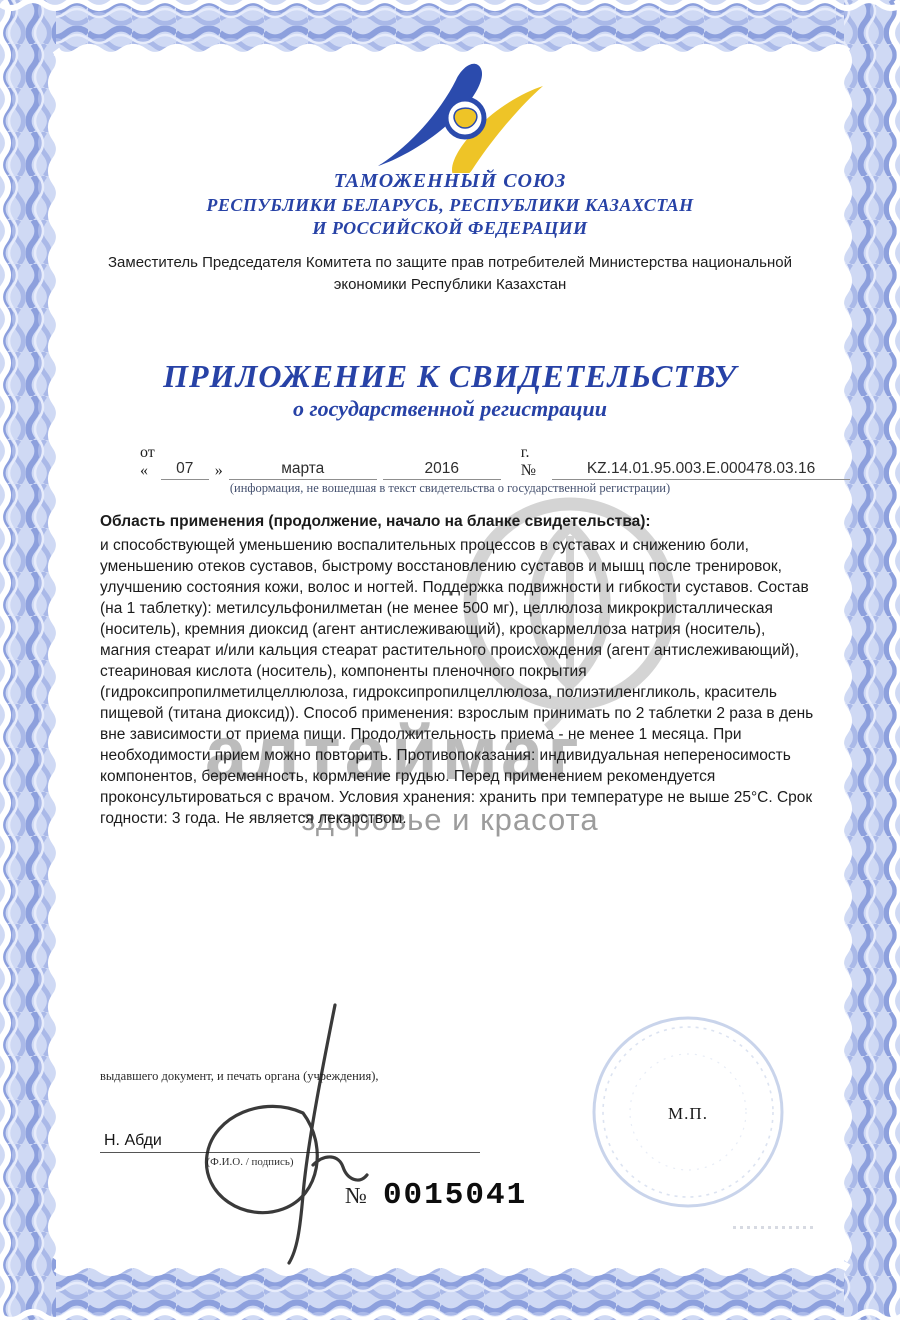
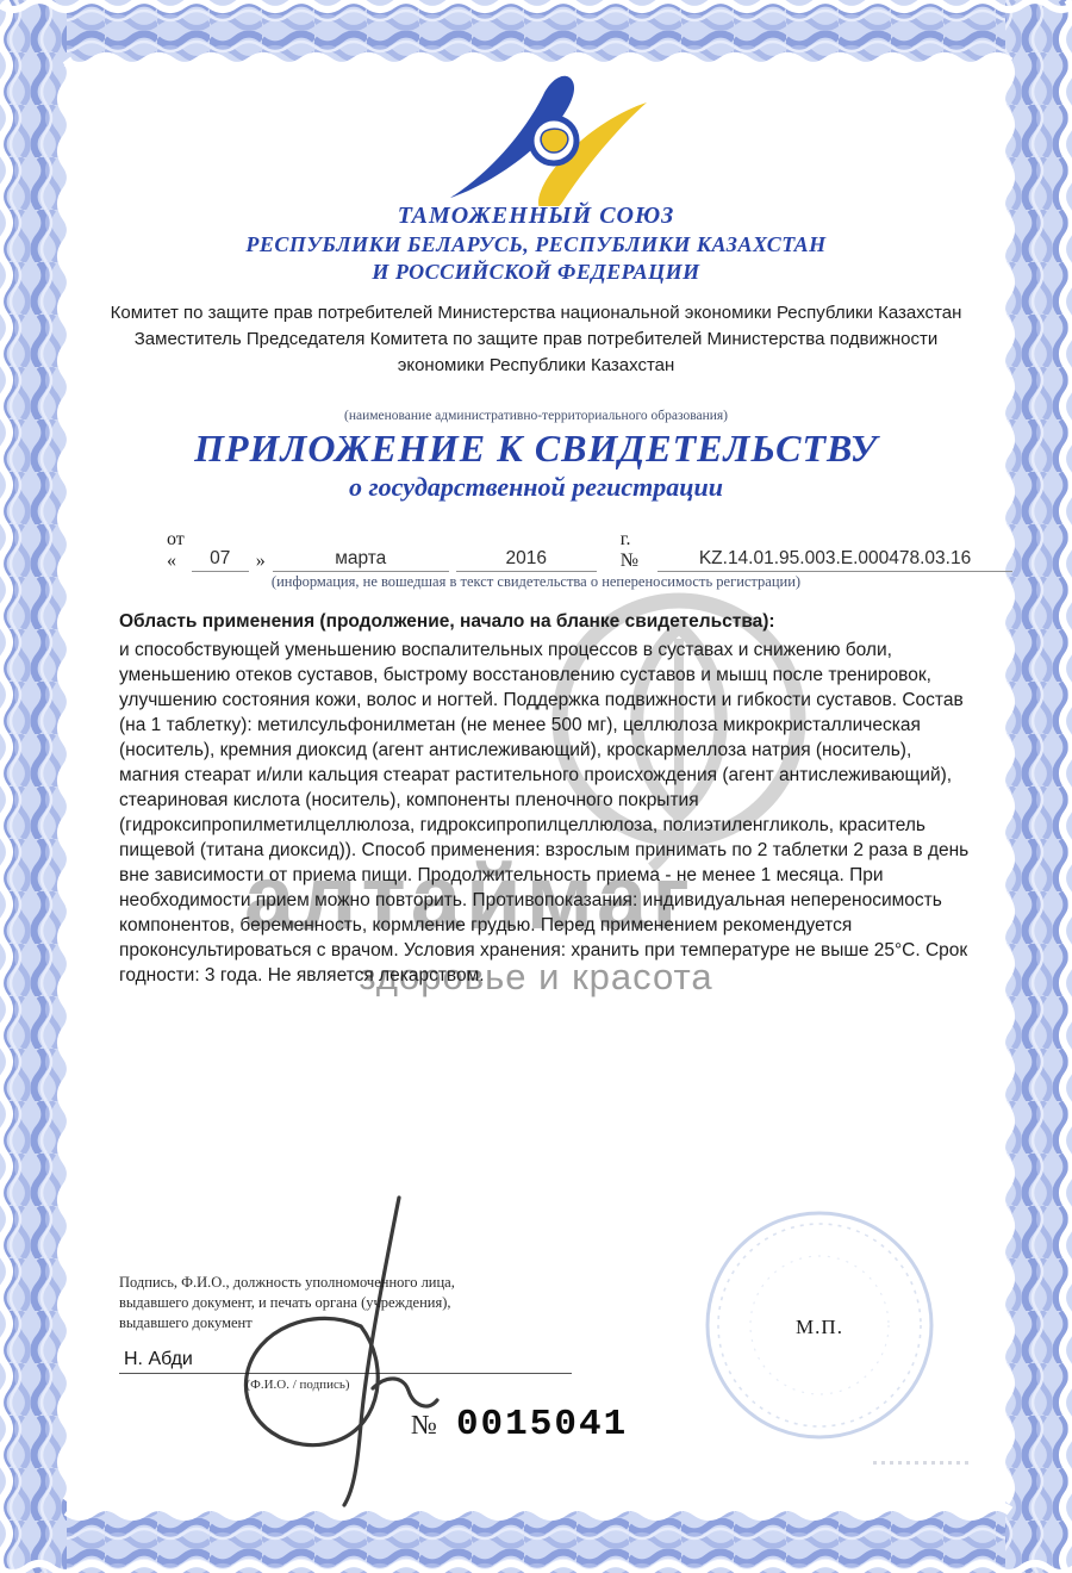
  алтаймаг
  здоровье и красота
  ТАМОЖЕННЫЙ СОЮЗ
  РЕСПУБЛИКИ БЕЛАРУСЬ, РЕСПУБЛИКИ КАЗАХСТАН
  И РОССИЙСКОЙ ФЕДЕРАЦИИ
+ Комитет по защите прав потребителей Министерства национальной экономики Республики Казахстан
- Заместитель Председателя Комитета по защите прав потребителей Министерства национальной экономики Республики Казахстан
+ Заместитель Председателя Комитета по защите прав потребителей Министерства подвижности экономики Республики Казахстан
+ (наименование административно-территориального образования)
  ПРИЛОЖЕНИЕ К СВИДЕТЕЛЬСТВУ
  о государственной регистрации
  от «
  07
  »
  марта
  2016
  г. №
  KZ.14.01.95.003.E.000478.03.16
- (информация, не вошедшая в текст свидетельства о государственной регистрации)
+ (информация, не вошедшая в текст свидетельства о непереносимость регистрации)
  Область применения (продолжение, начало на бланке свидетельства):
  и способствующей уменьшению воспалительных процессов в суставах и снижению боли, уменьшению отеков суставов, быстрому восстановлению суставов и мышц после тренировок, улучшению состояния кожи, волос и ногтей. Поддержка подвижности и гибкости суставов. Состав (на 1 таблетку): метилсульфонилметан (не менее 500 мг), целлюлоза микрокристаллическая (носитель), кремния диоксид (агент антислеживающий), кроскармеллоза натрия (носитель), магния стеарат и/или кальция стеарат растительного происхождения (агент антислеживающий), стеариновая кислота (носитель), компоненты пленочного покрытия (гидроксипропилметилцеллюлоза, гидроксипропилцеллюлоза, полиэтиленгликоль, краситель пищевой (титана диоксид)). Способ применения: взрослым принимать по 2 таблетки 2 раза в день вне зависимости от приема пищи. Продолжительность приема - не менее 1 месяца. При необходимости прием можно повторить. Противопоказания: индивидуальная непереносимость компонентов, беременность, кормление грудью. Перед применением рекомендуется проконсультироваться с врачом. Условия хранения: хранить при температуре не выше 25°С. Срок годности: 3 года. Не является лекарством.
+ Подпись, Ф.И.О., должность уполномоченного лица,
  выдавшего документ, и печать органа (учреждения),
+ выдавшего документ
  Н. Абди
  (Ф.И.О. / подпись)
  М.П.
  №
  0015041
